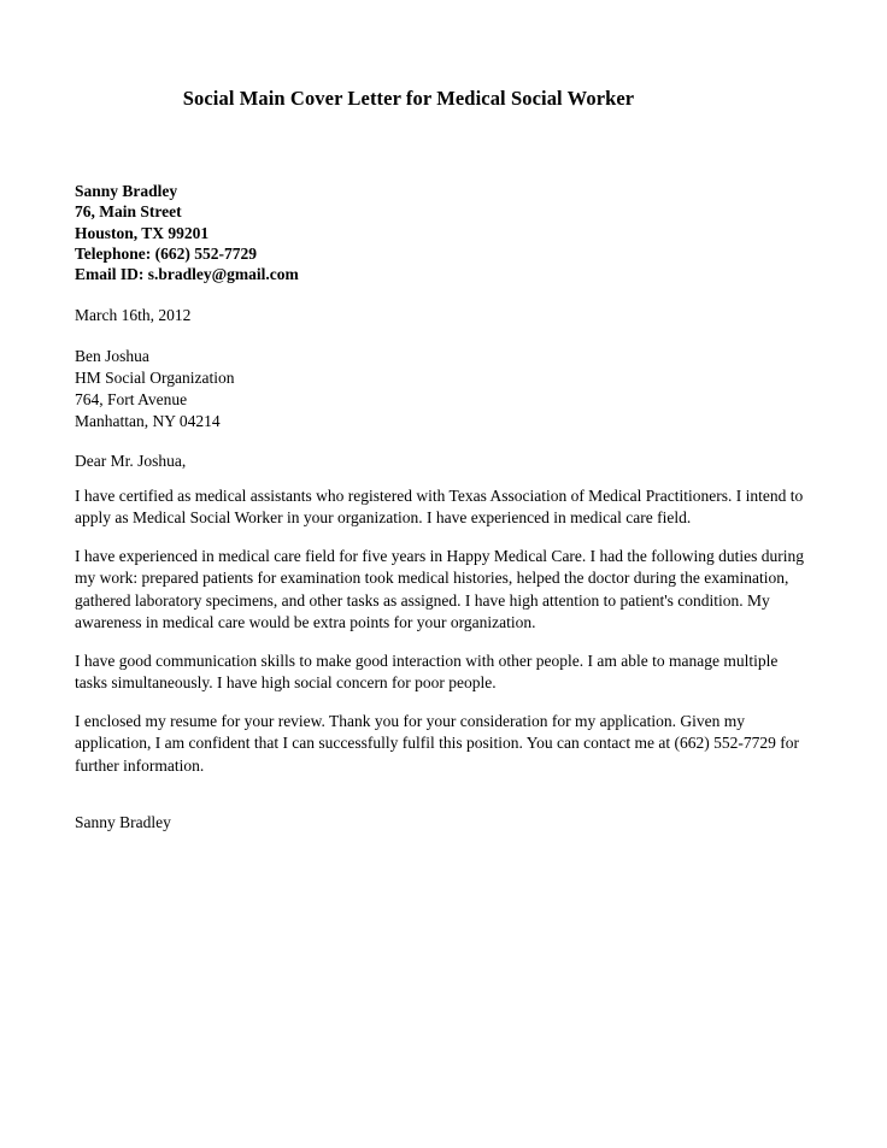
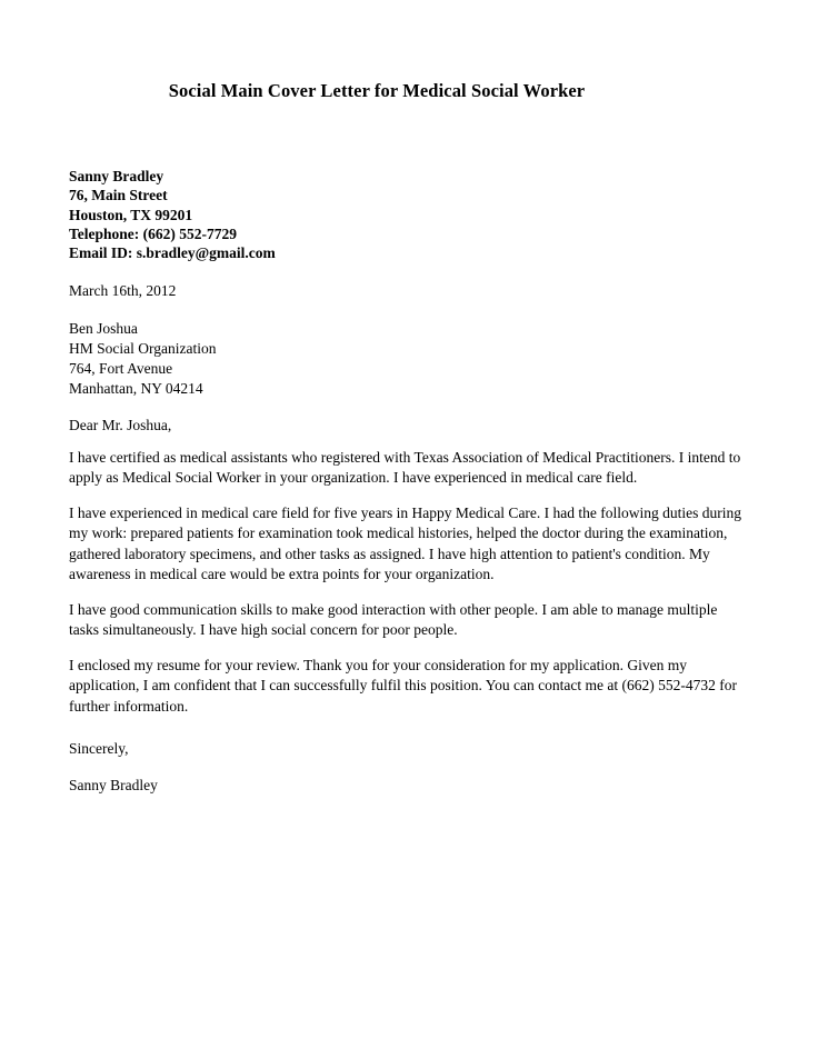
  Social Main Cover Letter for Medical Social Worker
  Sanny Bradley
  76, Main Street
  Houston, TX 99201
  Telephone: (662) 552-7729
  Email ID: s.bradley@gmail.com
  March 16th, 2012
  Ben Joshua
  HM Social Organization
  764, Fort Avenue
  Manhattan, NY 04214
  Dear Mr. Joshua,
  I have certified as medical assistants who registered with Texas Association of Medical Practitioners. I intend to apply as Medical Social Worker in your organization. I have experienced in medical care field.
  I have experienced in medical care field for five years in Happy Medical Care. I had the following duties during my work: prepared patients for examination took medical histories, helped the doctor during the examination, gathered laboratory specimens, and other tasks as assigned. I have high attention to patient's condition. My awareness in medical care would be extra points for your organization.
  I have good communication skills to make good interaction with other people. I am able to manage multiple tasks simultaneously. I have high social concern for poor people.
- I enclosed my resume for your review. Thank you for your consideration for my application. Given my application, I am confident that I can successfully fulfil this position. You can contact me at (662) 552-7729 for further information.
+ I enclosed my resume for your review. Thank you for your consideration for my application. Given my application, I am confident that I can successfully fulfil this position. You can contact me at (662) 552-4732 for further information.
+ Sincerely,
  Sanny Bradley
